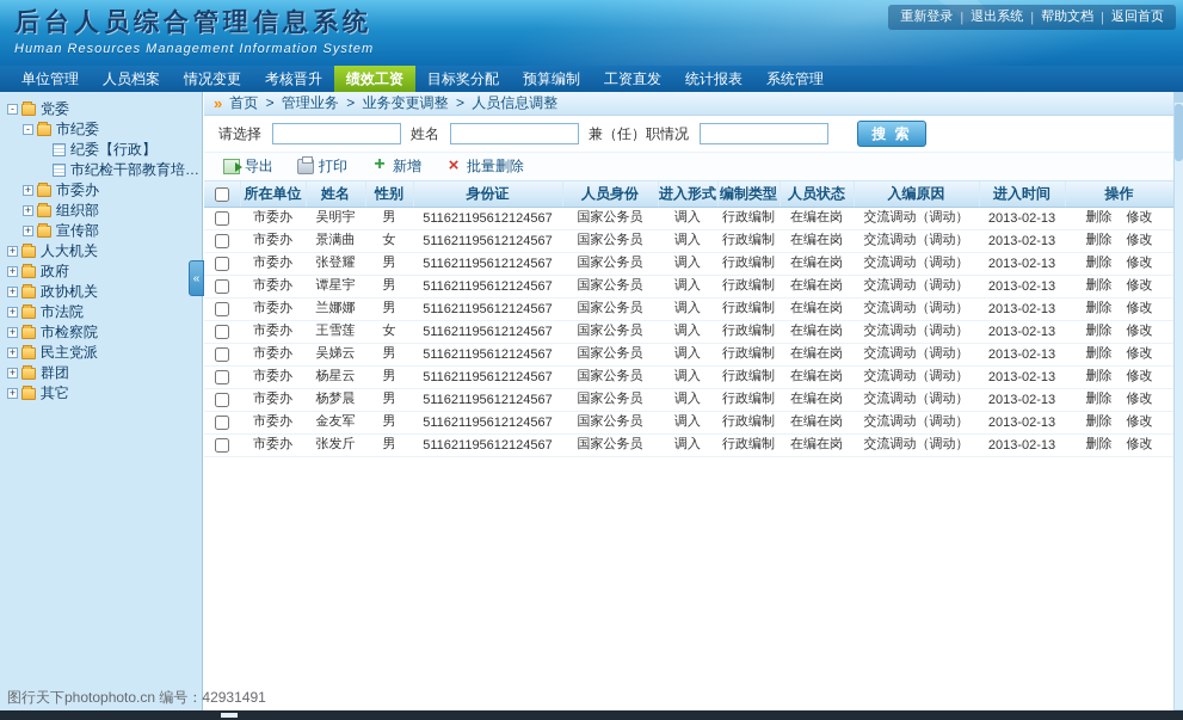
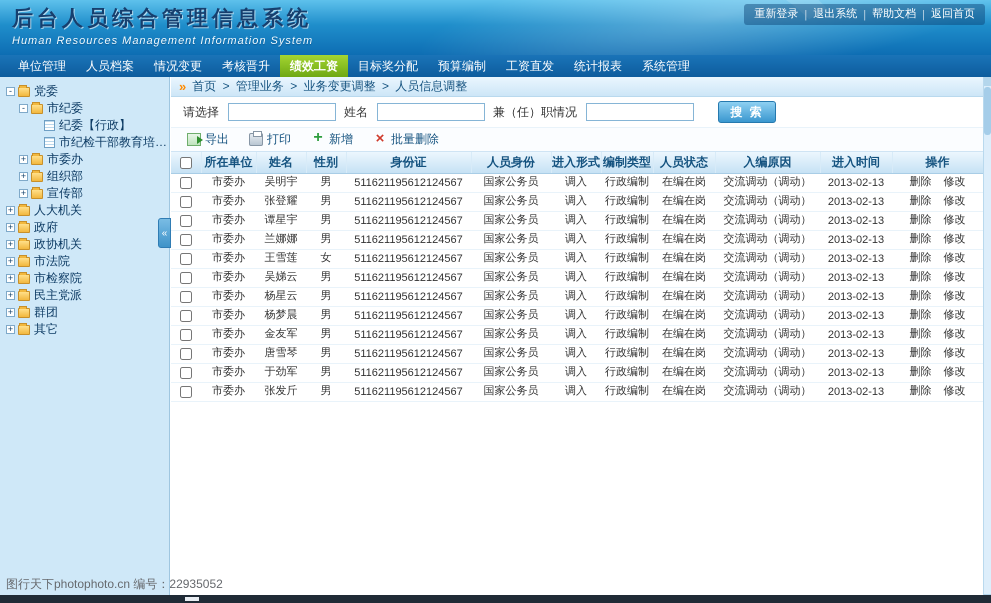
  后台人员综合管理信息系统
  Human Resources Management Information System
  重新登录
  |
  退出系统
  |
  帮助文档
  |
  返回首页
  单位管理
  人员档案
  情况变更
  考核晋升
  绩效工资
  目标奖分配
  预算编制
  工资直发
  统计报表
  系统管理
  -
  党委
  -
  市纪委
  纪委【行政】
  市纪检干部教育培训
  +
  市委办
  +
  组织部
  +
  宣传部
  +
  人大机关
  +
  政府
  +
  政协机关
  +
  市法院
  +
  市检察院
  +
  民主党派
  +
  群团
  +
  其它
  «
  »
  首页 > 管理业务 > 业务变更调整 > 人员信息调整
  请选择
  姓名
  兼（任）职情况
  搜 索
  导出
  打印
  新增
  批量删除
  	所在单位	姓名	性别	身份证	人员身份	进入形式	编制类型	人员状态	入编原因	进入时间	操作
  	市委办	吴明宇	男	511621195612124567	国家公务员	调入	行政编制	在编在岗	交流调动（调动）	2013-02-13	删除 修改
- 	市委办	景满曲	女	511621195612124567	国家公务员	调入	行政编制	在编在岗	交流调动（调动）	2013-02-13	删除 修改
  	市委办	张登耀	男	511621195612124567	国家公务员	调入	行政编制	在编在岗	交流调动（调动）	2013-02-13	删除 修改
  	市委办	谭星宇	男	511621195612124567	国家公务员	调入	行政编制	在编在岗	交流调动（调动）	2013-02-13	删除 修改
  	市委办	兰娜娜	男	511621195612124567	国家公务员	调入	行政编制	在编在岗	交流调动（调动）	2013-02-13	删除 修改
  	市委办	王雪莲	女	511621195612124567	国家公务员	调入	行政编制	在编在岗	交流调动（调动）	2013-02-13	删除 修改
  	市委办	吴娣云	男	511621195612124567	国家公务员	调入	行政编制	在编在岗	交流调动（调动）	2013-02-13	删除 修改
  	市委办	杨星云	男	511621195612124567	国家公务员	调入	行政编制	在编在岗	交流调动（调动）	2013-02-13	删除 修改
  	市委办	杨梦晨	男	511621195612124567	国家公务员	调入	行政编制	在编在岗	交流调动（调动）	2013-02-13	删除 修改
  	市委办	金友军	男	511621195612124567	国家公务员	调入	行政编制	在编在岗	交流调动（调动）	2013-02-13	删除 修改
+ 	市委办	唐雪琴	男	511621195612124567	国家公务员	调入	行政编制	在编在岗	交流调动（调动）	2013-02-13	删除 修改
+ 	市委办	于劲军	男	511621195612124567	国家公务员	调入	行政编制	在编在岗	交流调动（调动）	2013-02-13	删除 修改
  	市委办	张发斤	男	511621195612124567	国家公务员	调入	行政编制	在编在岗	交流调动（调动）	2013-02-13	删除 修改
- 图行天下photophoto.cn 编号：42931491
+ 图行天下photophoto.cn 编号：22935052
